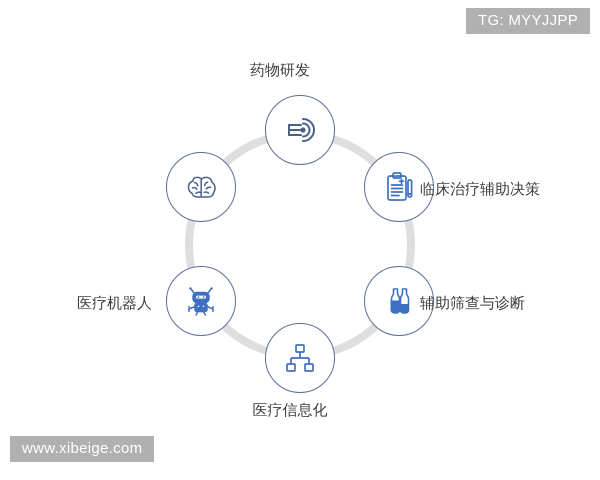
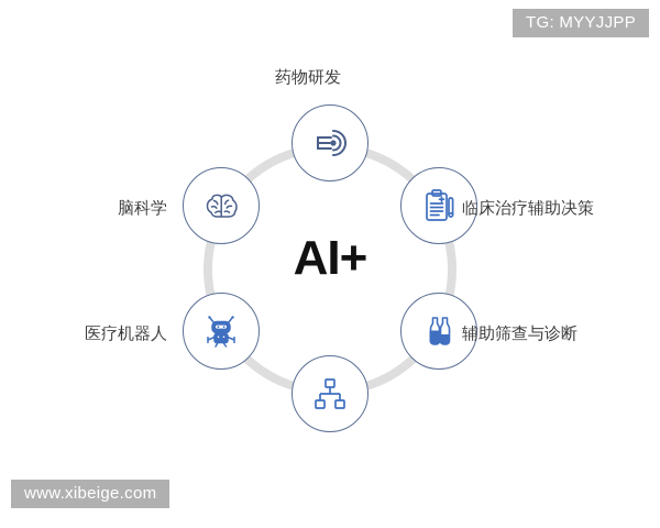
+ AI+
  药物研发
  临床治疗辅助决策
  辅助筛查与诊断
- 医疗信息化
  医疗机器人
+ 脑科学
  TG: MYYJJPP
  www.xibeige.com
